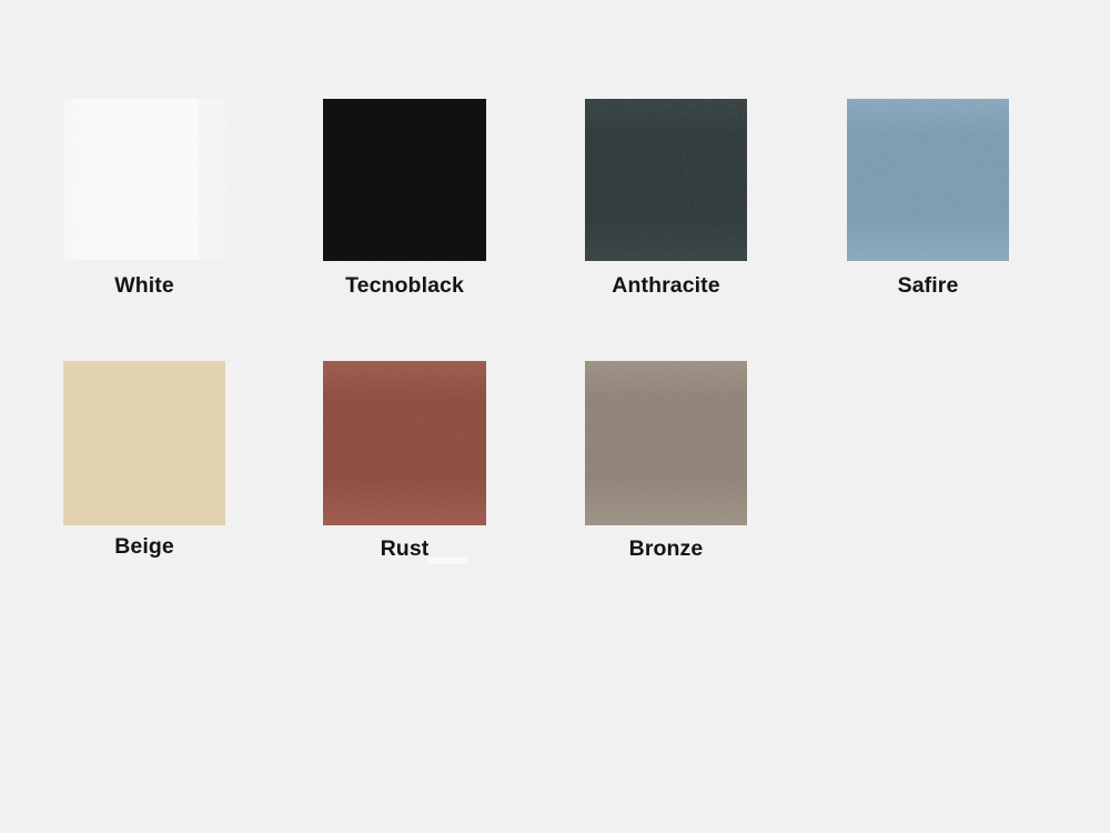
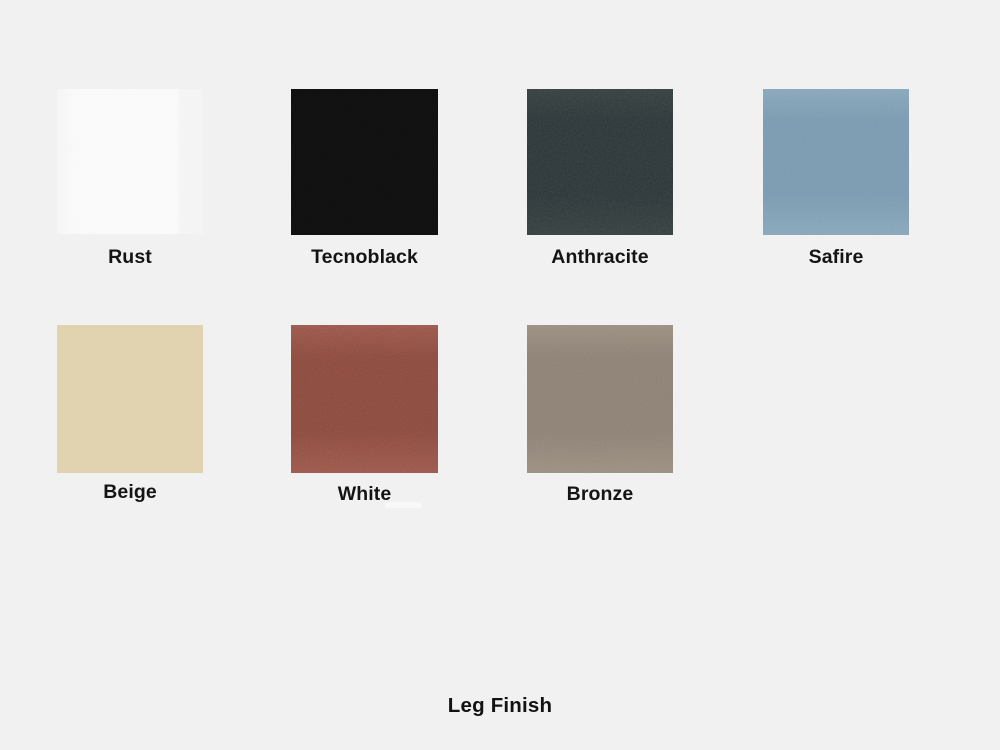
- White
+ Rust
  Tecnoblack
  Anthracite
  Safire
  Beige
- Rust
+ White
  Bronze
+ Leg Finish
